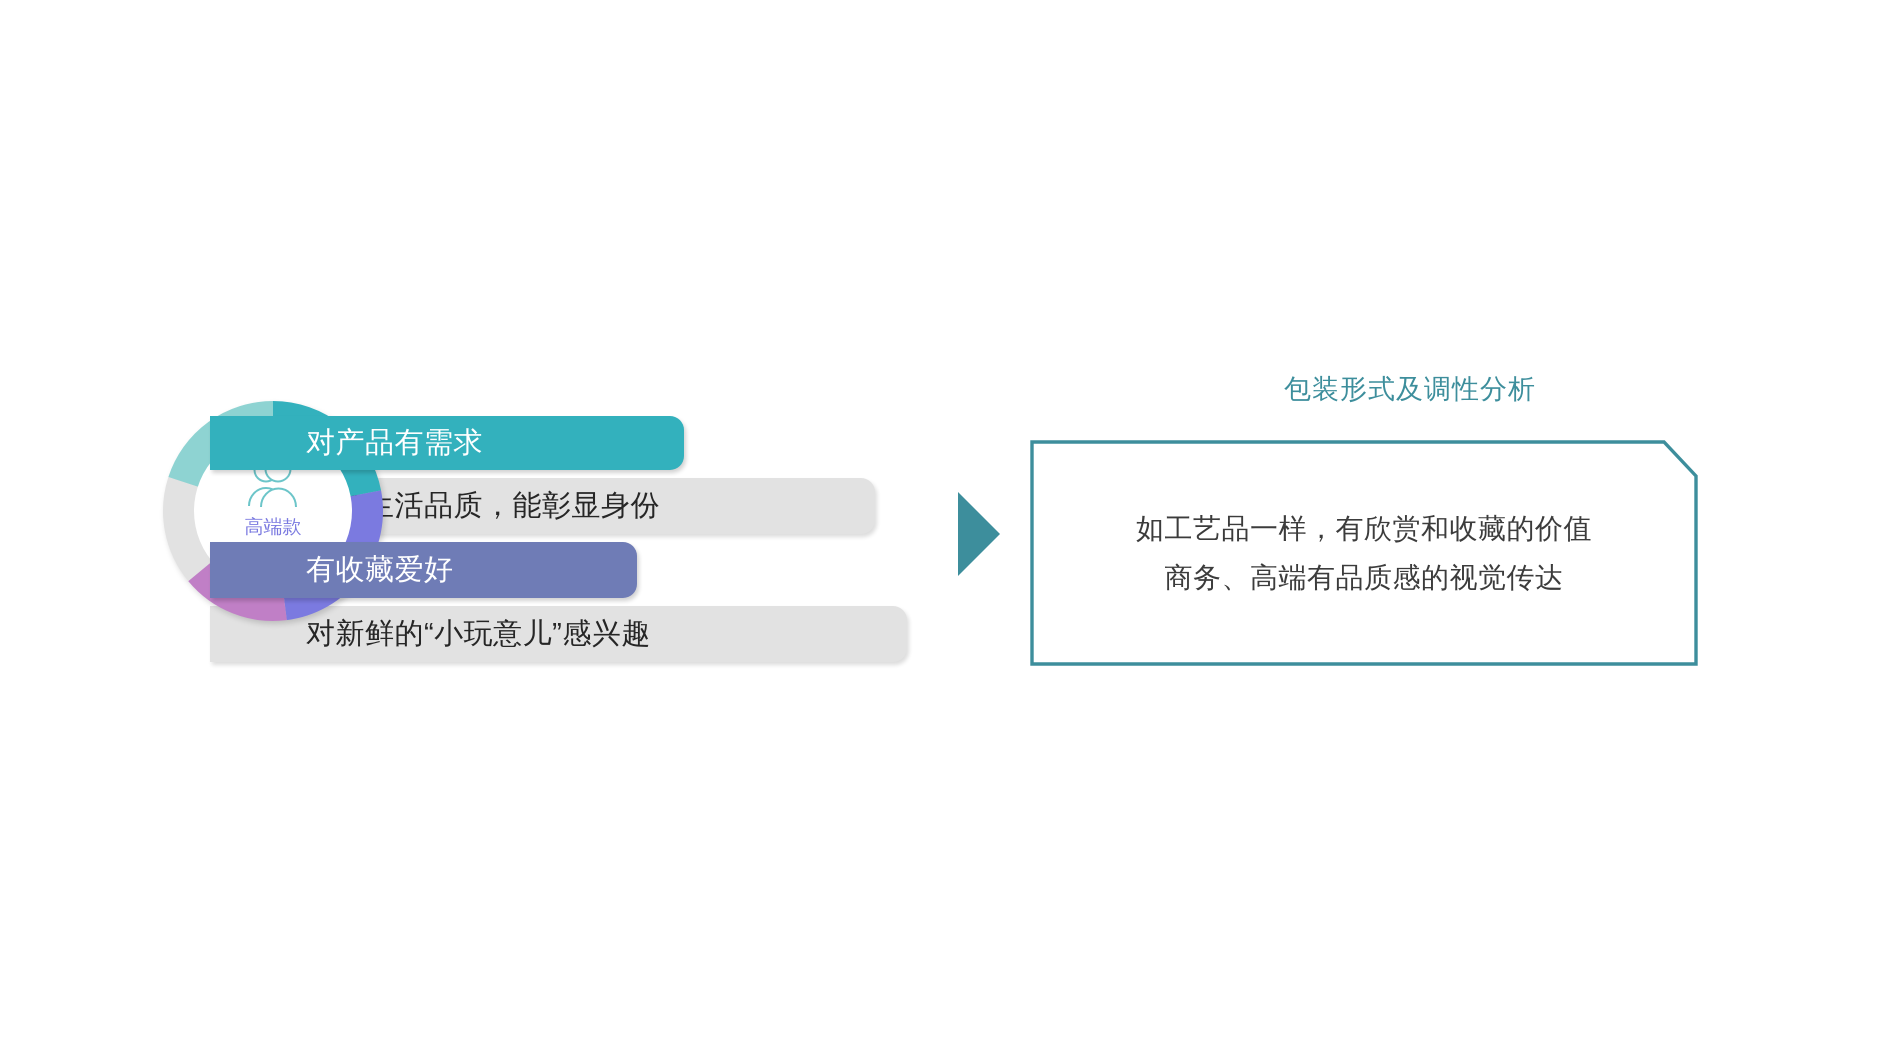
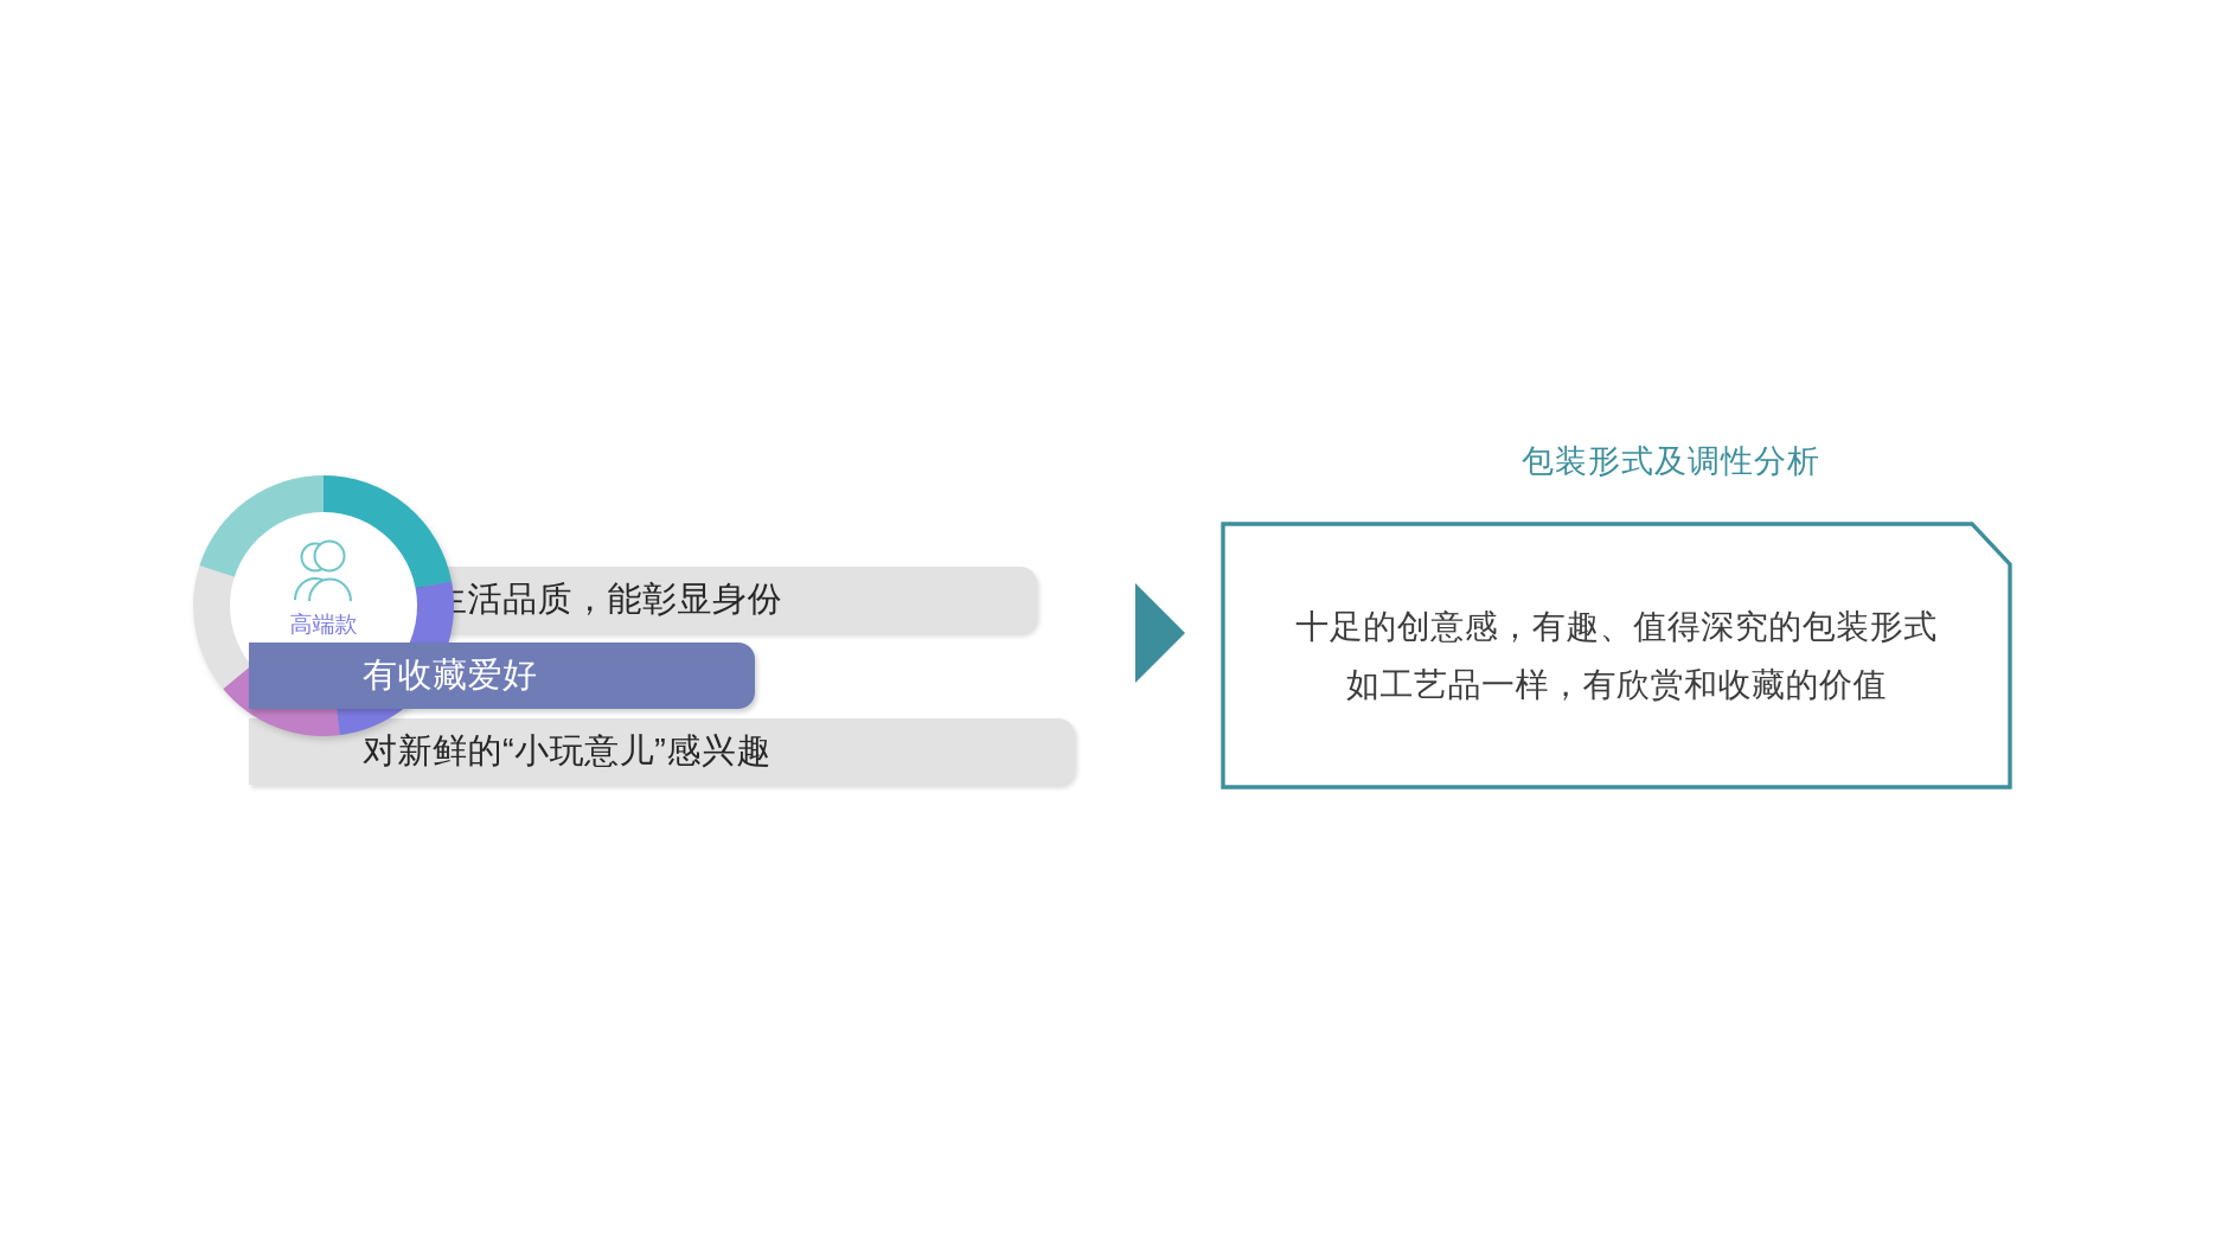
- 对产品有需求
  活品质，能彰显身份
  有收藏爱好
  对新鲜的“小玩意儿”感兴趣
  高端款
  包装形式及调性分析
+ 十足的创意感，有趣、值得深究的包装形式
  如工艺品一样，有欣赏和收藏的价值
- 商务、高端有品质感的视觉传达
